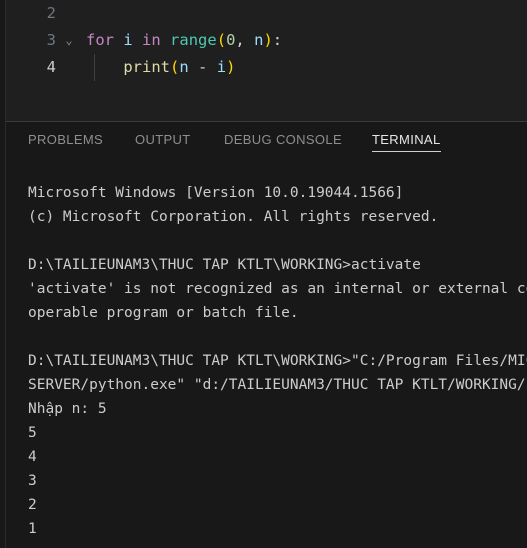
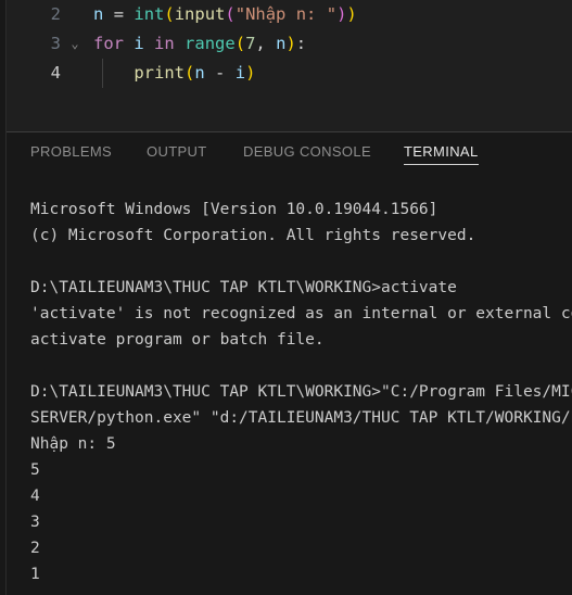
  2
+ n = int(input("Nhập n: "))
  3
  ⌄
- for i in range(0, n):
+ for i in range(7, n):
  4
  print(n - i)
  PROBLEMS
  OUTPUT
  DEBUG CONSOLE
  TERMINAL
  Microsoft Windows [Version 10.0.19044.1566]
  (c) Microsoft Corporation. All rights reserved.
  D:\TAILIEUNAM3\THUC TAP KTLT\WORKING>activate
  'activate' is not recognized as an internal or external c
- operable program or batch file.
+ activate program or batch file.
  D:\TAILIEUNAM3\THUC TAP KTLT\WORKING>"C:/Program Files/MI
  SERVER/python.exe" "d:/TAILIEUNAM3/THUC TAP KTLT/WORKING/
  Nhập n: 5
  5
  4
  3
  2
  1
